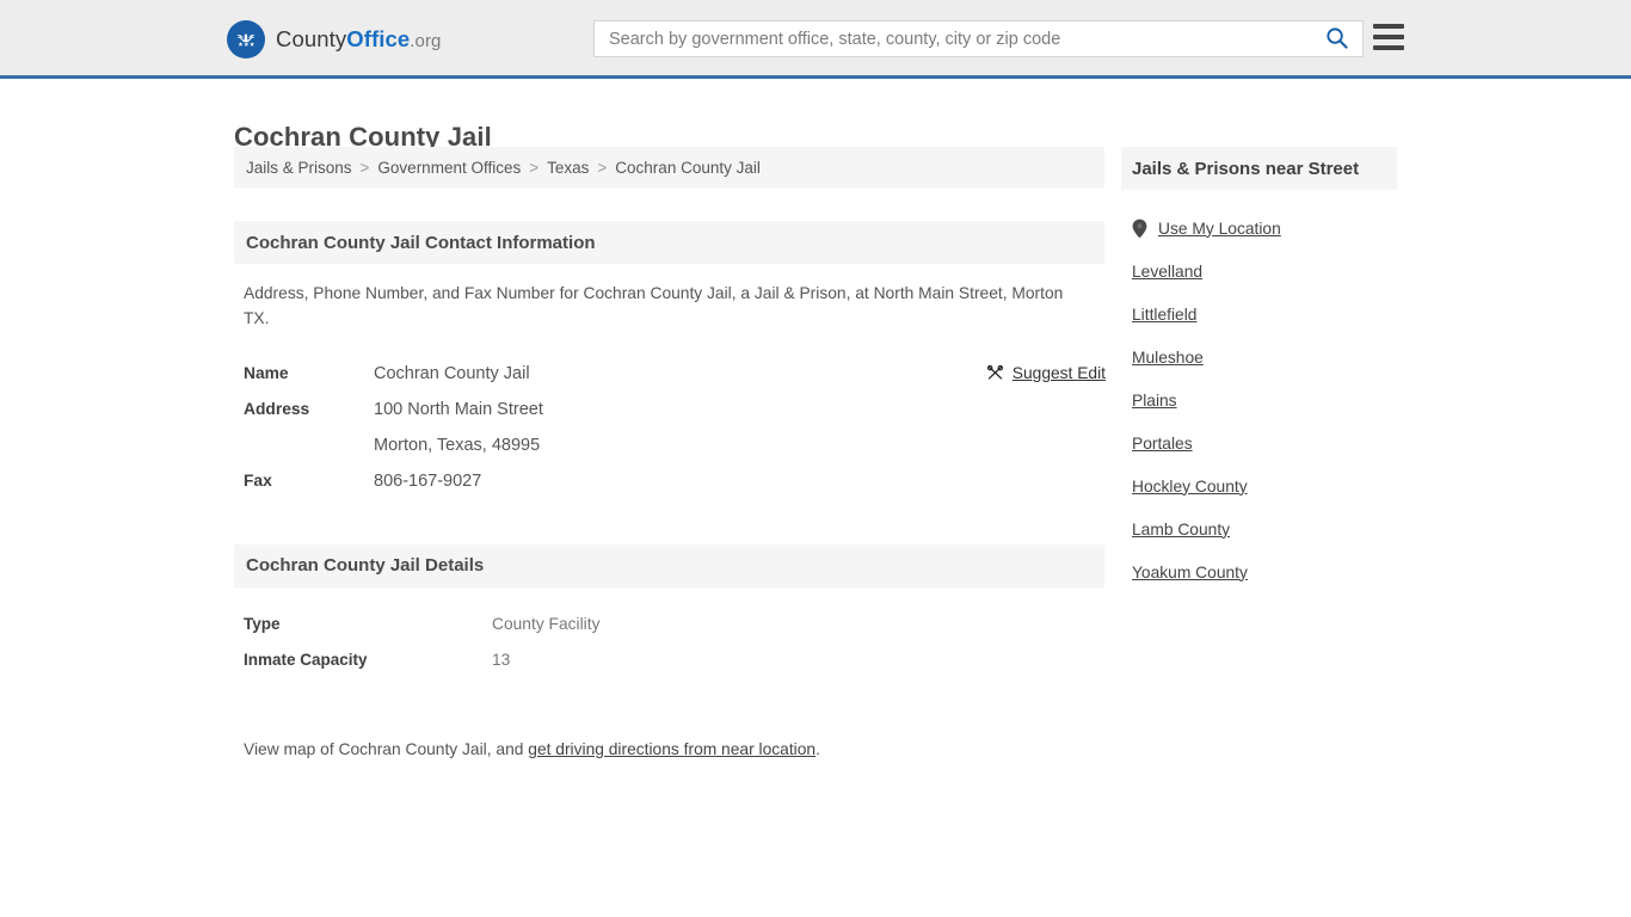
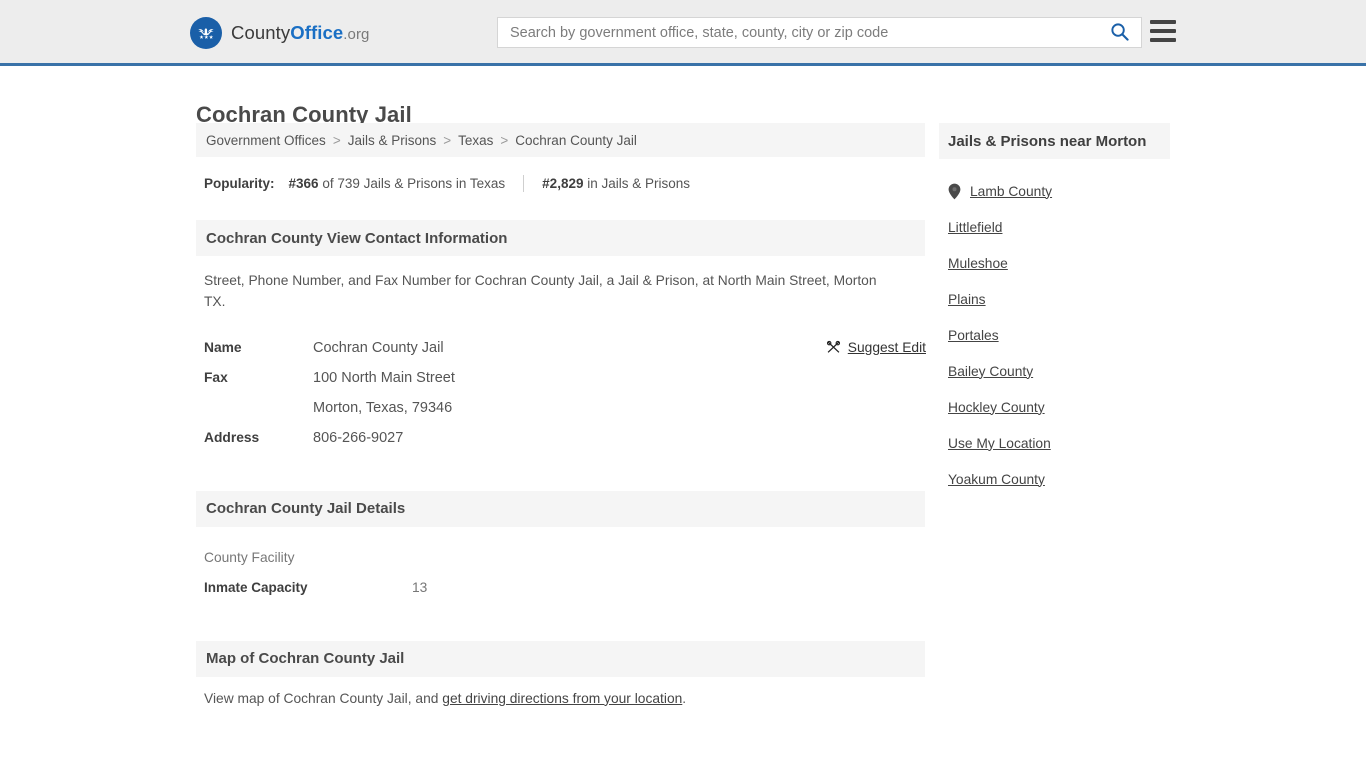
  CountyOffice.org
  Search by government office, state, county, city or zip code
  Cochran County Jail
- Jails & Prisons
+ Government Offices
  >
- Government Offices
+ Jails & Prisons
  >
  Texas
  >
  Cochran County Jail
+ Popularity:
+ #366
+ of 739 Jails & Prisons in Texas
+ #2,829
+ in Jails & Prisons
- Cochran County Jail Contact Information
+ Cochran County View Contact Information
- Address, Phone Number, and Fax Number for Cochran County Jail, a Jail & Prison, at North Main Street, Morton TX.
+ Street, Phone Number, and Fax Number for Cochran County Jail, a Jail & Prison, at North Main Street, Morton TX.
  Suggest Edit
  Name
  Cochran County Jail
- Address
+ Fax
  100 North Main Street
- Morton, Texas, 48995
+ Morton, Texas, 79346
- Fax
+ Address
- 806-167-9027
+ 806-266-9027
  Cochran County Jail Details
- Type
  County Facility
  Inmate Capacity
  13
+ Map of Cochran County Jail
- View map of Cochran County Jail, and get driving directions from near location.
+ View map of Cochran County Jail, and get driving directions from your location.
- Jails & Prisons near Street
+ Jails & Prisons near Morton
- Use My Location
+ Lamb County
- Levelland
  Littlefield
  Muleshoe
  Plains
  Portales
+ Bailey County
  Hockley County
- Lamb County
+ Use My Location
  Yoakum County
